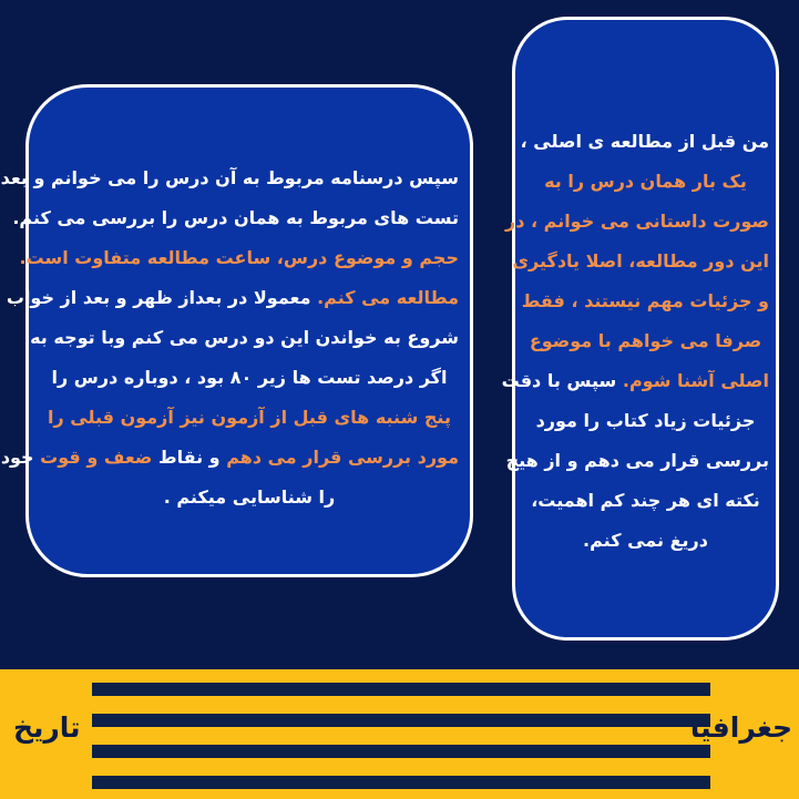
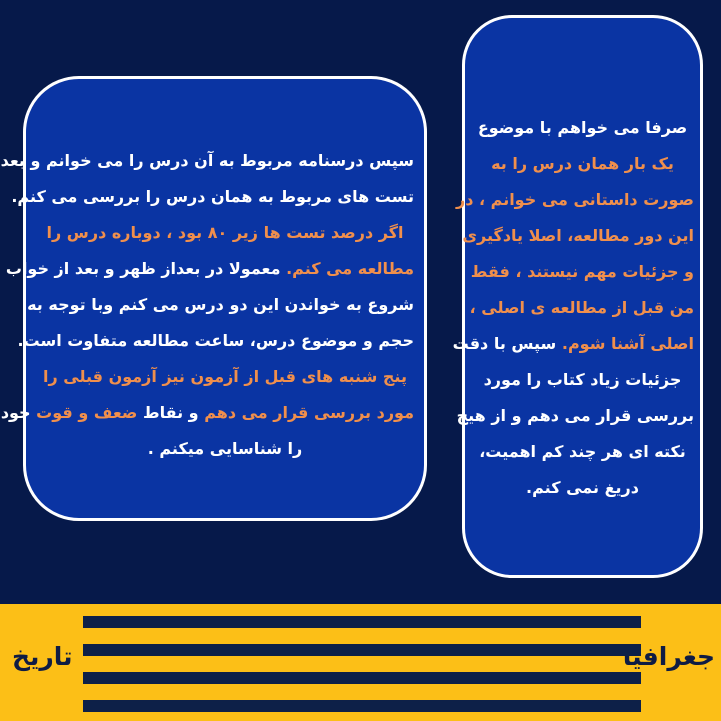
  سپس درسنامه مربوط به آن درس را می خوانم و بعد
  تست های مربوط به همان درس را بررسی می کنم.
- حجم و موضوع درس، ساعت مطالعه متفاوت است.
+ اگر درصد تست ها زیر ۸۰ بود ، دوباره درس را
  مطالعه می کنم. معمولا در بعداز ظهر و بعد از خواب
  شروع به خواندن این دو درس می کنم وبا توجه به
- اگر درصد تست ها زیر ۸۰ بود ، دوباره درس را
+ حجم و موضوع درس، ساعت مطالعه متفاوت است.
  پنج شنبه های قبل از آزمون نیز آزمون قبلی را
  مورد بررسی قرار می دهم و نقاط ضعف و قوت خود
  را شناسایی میکنم .
- من قبل از مطالعه ی اصلی ،
+ صرفا می خواهم با موضوع
  یک بار همان درس را به
  صورت داستانی می خوانم ، در
  این دور مطالعه، اصلا یادگیری
  و جزئیات مهم نیستند ، فقط
- صرفا می خواهم با موضوع
+ من قبل از مطالعه ی اصلی ،
  اصلی آشنا شوم. سپس با دقت
  جزئیات زیاد کتاب را مورد
  بررسی قرار می دهم و از هیچ
  نکته ای هر چند کم اهمیت،
  دریغ نمی کنم.
  جغرافیا
  تاریخ
